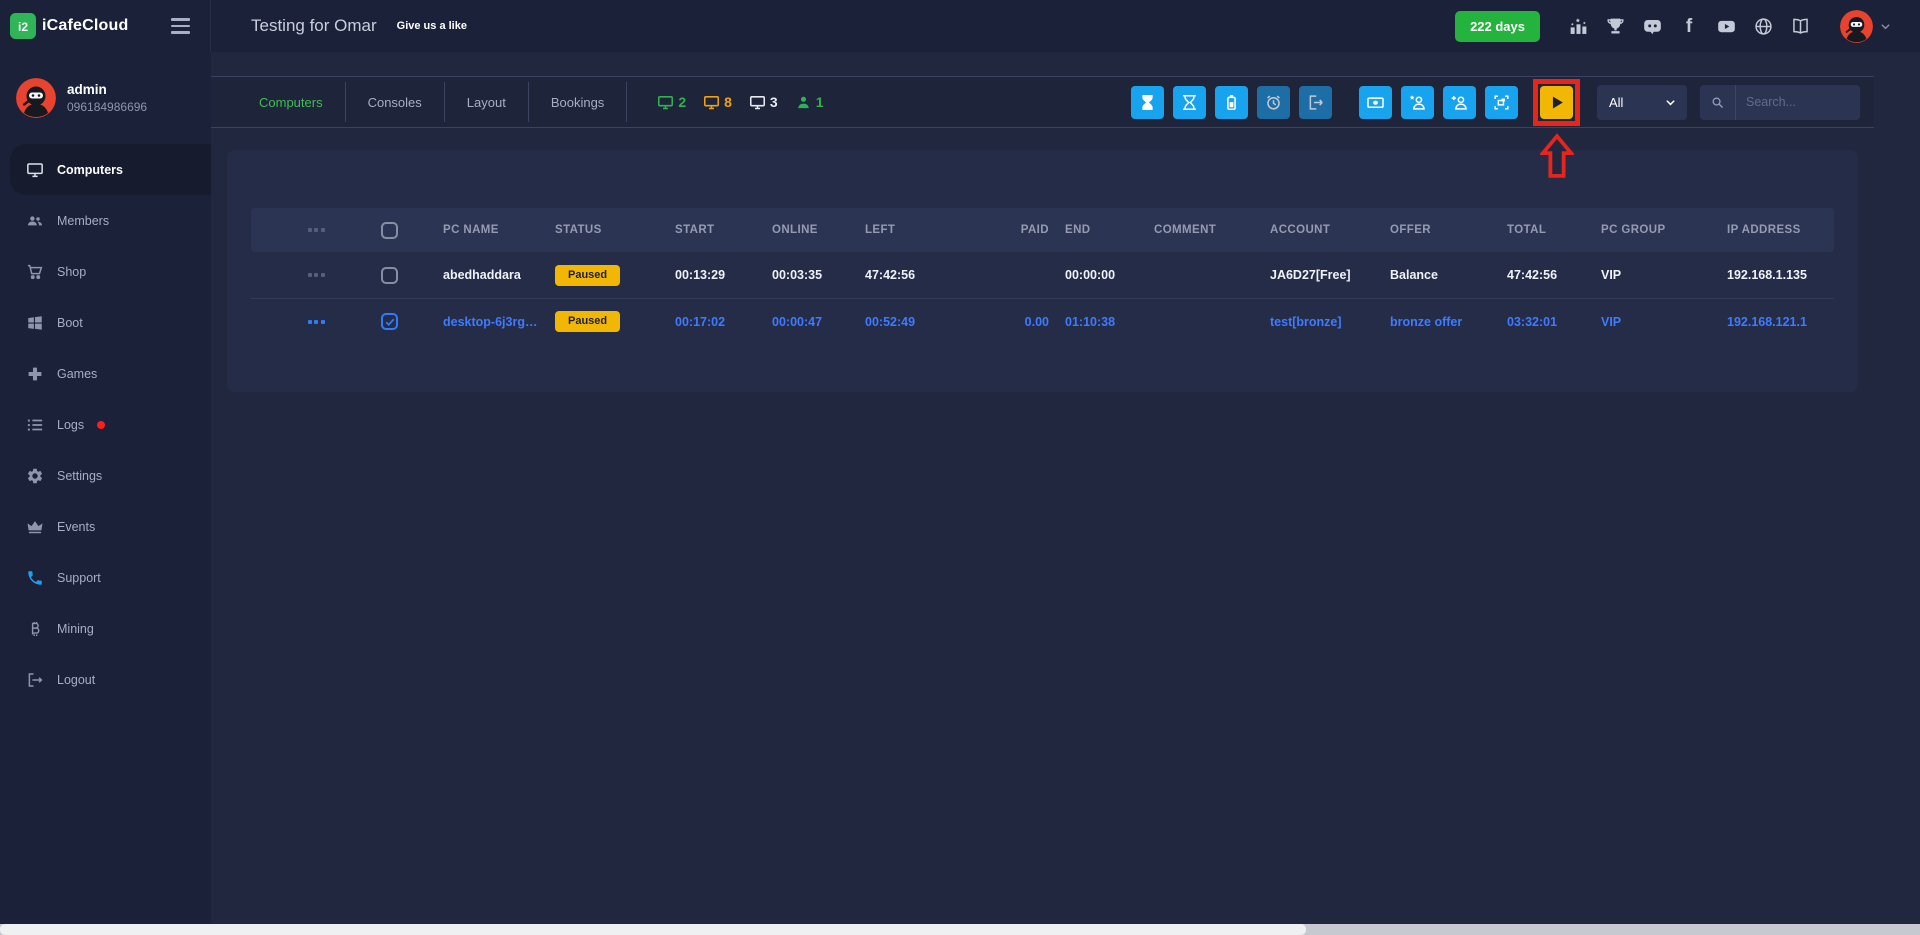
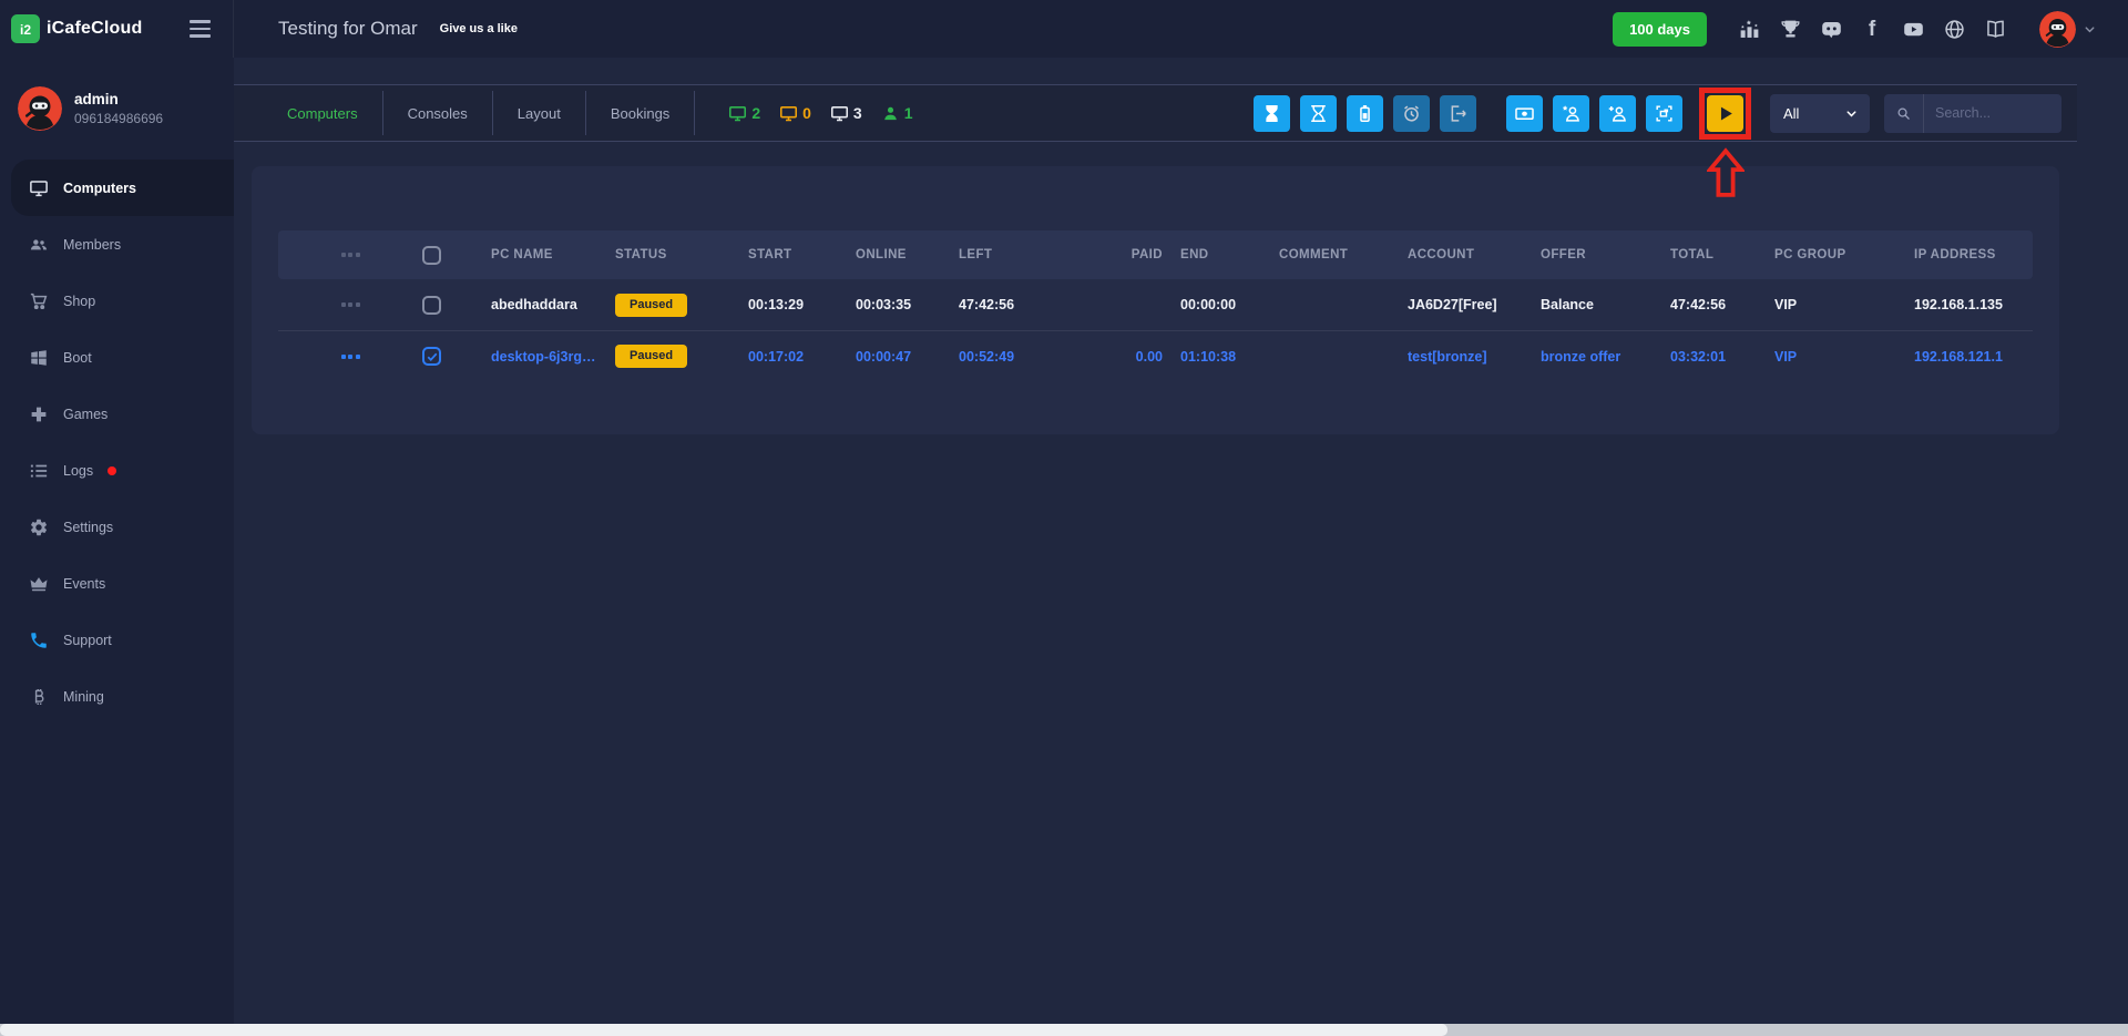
  i2
  iCafeCloud
  Testing for Omar
  Give us a like
- 222 days
+ 100 days
  f
  admin
  096184986696
  Computers
  Members
  Shop
  Boot
  Games
  Logs
  Settings
  Events
  Support
  Mining
- Logout
  Computers
  Consoles
  Layout
  Bookings
  2
- 8
+ 0
  3
  1
  All
  Search...
  PC NAME
  STATUS
  START
  ONLINE
  LEFT
  PAID
  END
  COMMENT
  ACCOUNT
  OFFER
  TOTAL
  PC GROUP
  IP ADDRESS
  abedhaddara
  Paused
  00:13:29
  00:03:35
  47:42:56
  00:00:00
  JA6D27[Free]
  Balance
  47:42:56
  VIP
  192.168.1.135
  desktop-6j3rg…
  Paused
  00:17:02
  00:00:47
  00:52:49
  0.00
  01:10:38
  test[bronze]
  bronze offer
  03:32:01
  VIP
  192.168.121.1
